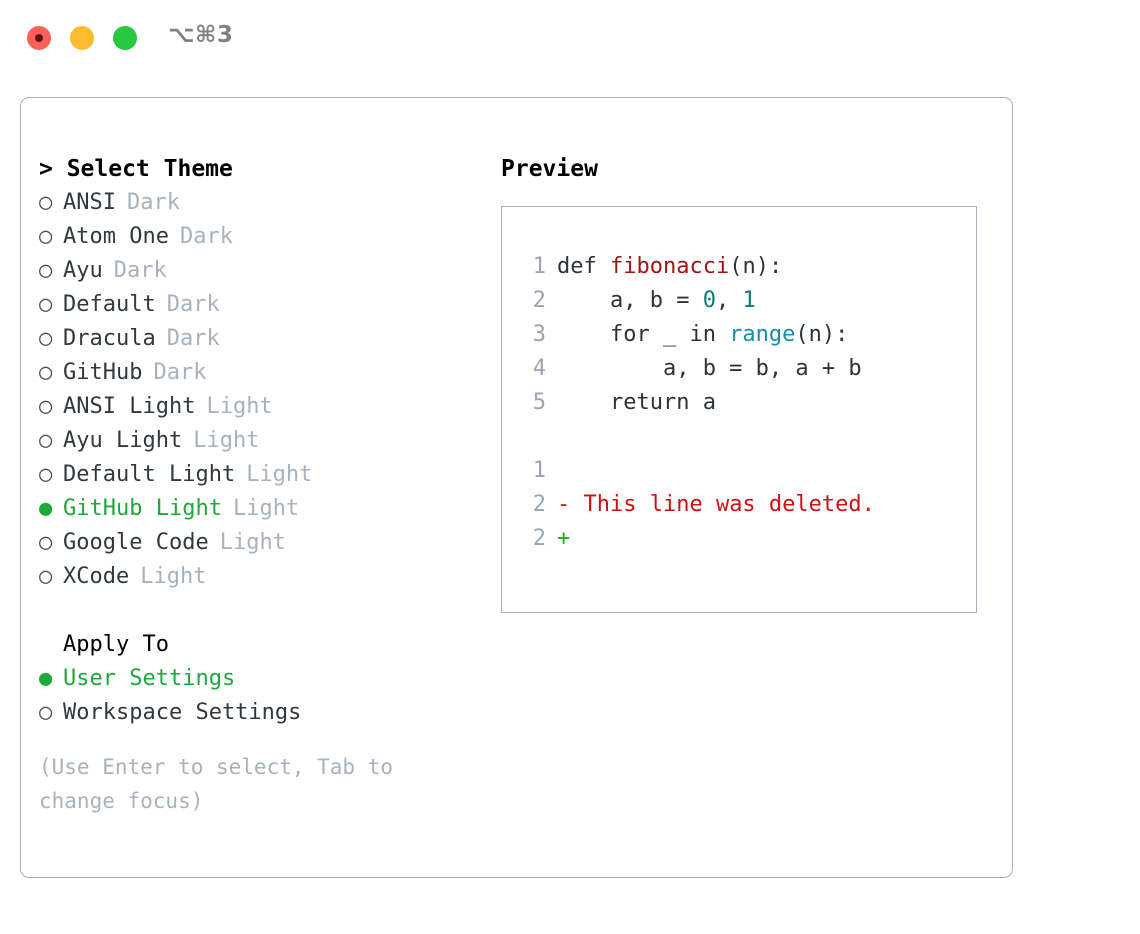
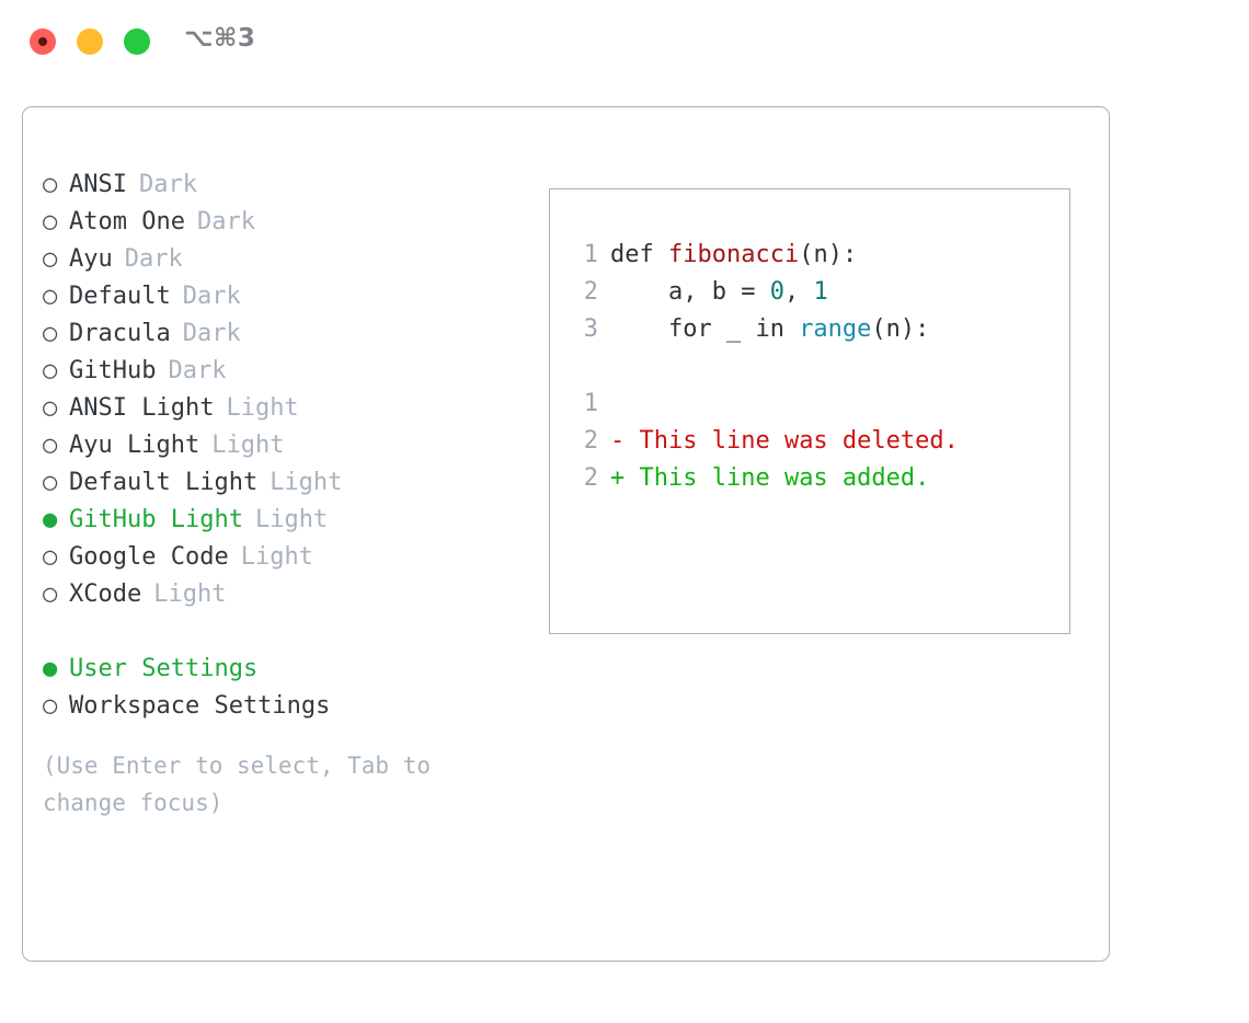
  ⌥⌘3
- > Select Theme
  ○
  ANSI
  Dark
  ○
  Atom One
  Dark
  ○
  Ayu
  Dark
  ○
  Default
  Dark
  ○
  Dracula
  Dark
  ○
  GitHub
  Dark
  ○
  ANSI Light
  Light
  ○
  Ayu Light
  Light
  ○
  Default Light
  Light
  ●
  GitHub Light
  Light
  ○
  Google Code
  Light
  ○
  XCode
  Light
- Apply To
  ●
  User Settings
  ○
  Workspace Settings
  (Use Enter to select, Tab to change focus)
- Preview
  1
  def
  fibonacci
  (n):
  2
  a, b =
  0
  ,
  1
  3
  for _ in
  range
  (n):
- 4
- a, b = b, a + b
- 5
- return a
  1
  2
  -
  This line was deleted.
  2
  +
+ This line was added.
